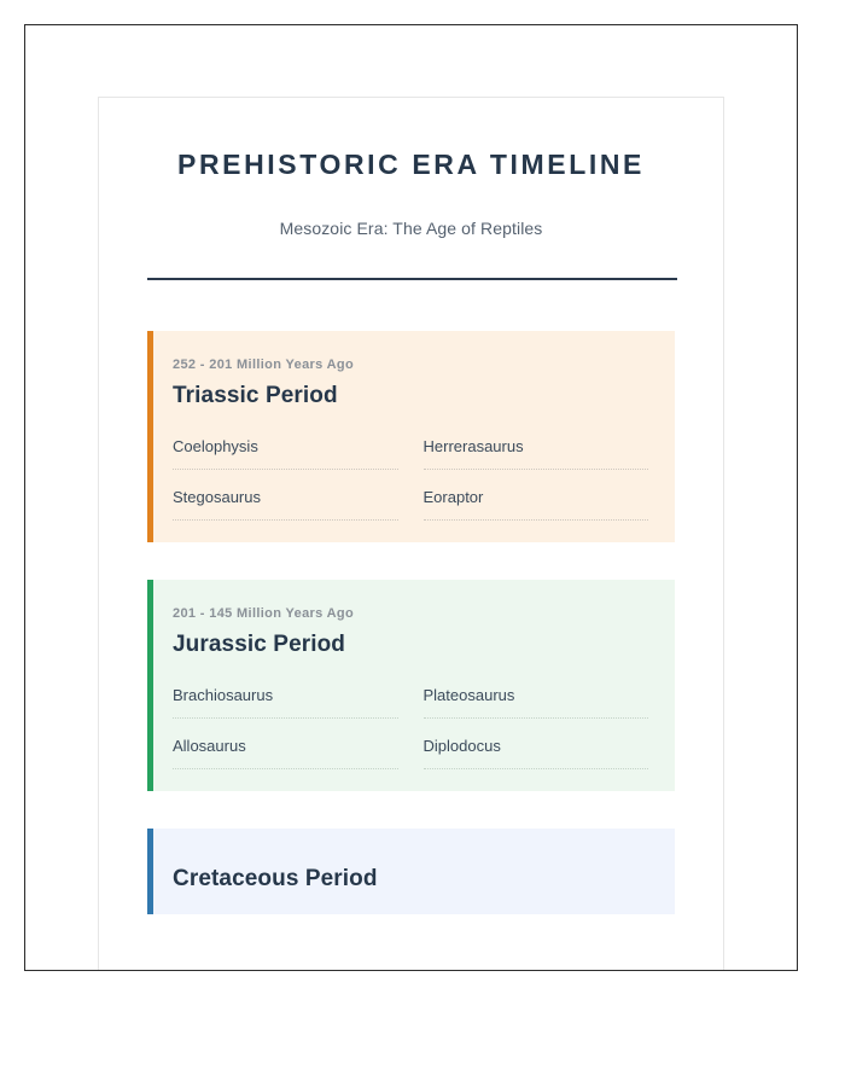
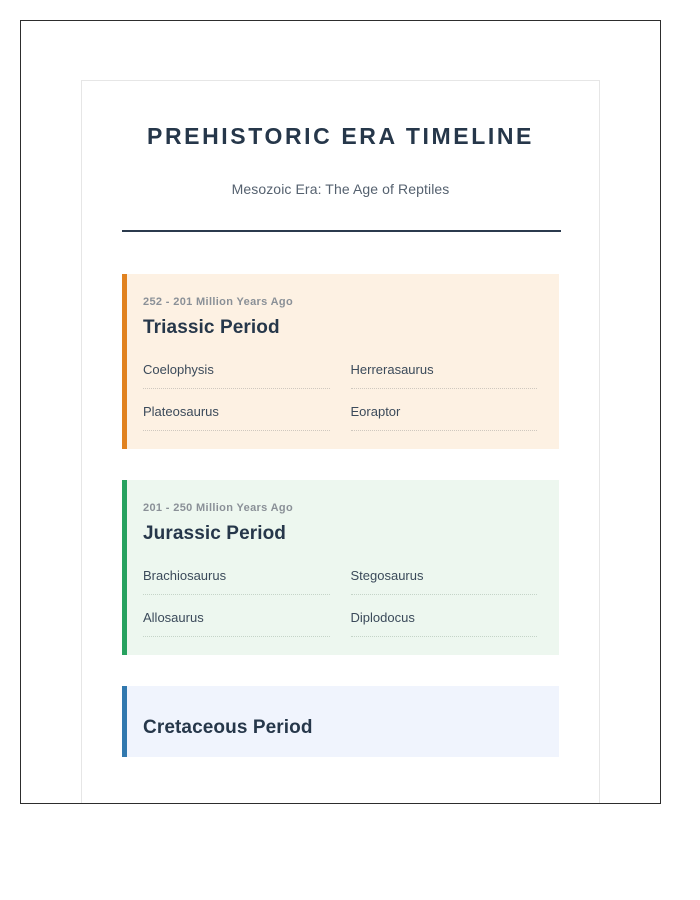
  PREHISTORIC ERA TIMELINE
  Mesozoic Era: The Age of Reptiles
  252 - 201 Million Years Ago
  Triassic Period
  Coelophysis
  Herrerasaurus
- Stegosaurus
+ Plateosaurus
  Eoraptor
- 201 - 145 Million Years Ago
+ 201 - 250 Million Years Ago
  Jurassic Period
  Brachiosaurus
- Plateosaurus
+ Stegosaurus
  Allosaurus
  Diplodocus
  Cretaceous Period
